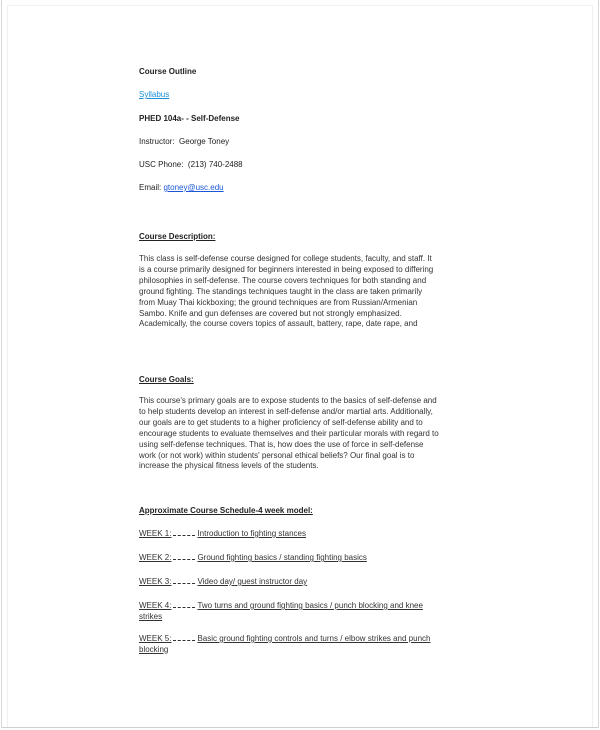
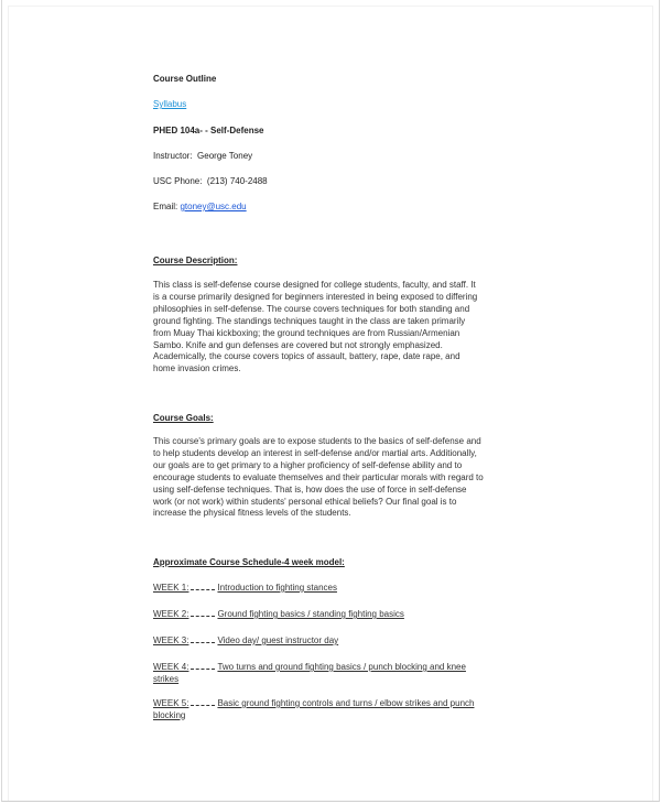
  Course Outline
  Syllabus
  PHED 104a- - Self-Defense
  Instructor: George Toney
  USC Phone: (213) 740-2488
  Email: gtoney@usc.edu
  Course Description:
  This class is self-defense course designed for college students, faculty, and staff. It
  is a course primarily designed for beginners interested in being exposed to differing
  philosophies in self-defense. The course covers techniques for both standing and
  ground fighting. The standings techniques taught in the class are taken primarily
  from Muay Thai kickboxing; the ground techniques are from Russian/Armenian
  Sambo. Knife and gun defenses are covered but not strongly emphasized.
  Academically, the course covers topics of assault, battery, rape, date rape, and
+ home invasion crimes.
  Course Goals:
  This course's primary goals are to expose students to the basics of self-defense and
  to help students develop an interest in self-defense and/or martial arts. Additionally,
- our goals are to get students to a higher proficiency of self-defense ability and to
+ our goals are to get primary to a higher proficiency of self-defense ability and to
  encourage students to evaluate themselves and their particular morals with regard to
  using self-defense techniques. That is, how does the use of force in self-defense
  work (or not work) within students' personal ethical beliefs? Our final goal is to
  increase the physical fitness levels of the students.
  Approximate Course Schedule-4 week model:
  WEEK 1: Introduction to fighting stances
  WEEK 2: Ground fighting basics / standing fighting basics
  WEEK 3: Video day/ guest instructor day
  WEEK 4: Two turns and ground fighting basics / punch blocking and knee
  strikes
  WEEK 5: Basic ground fighting controls and turns / elbow strikes and punch
  blocking
